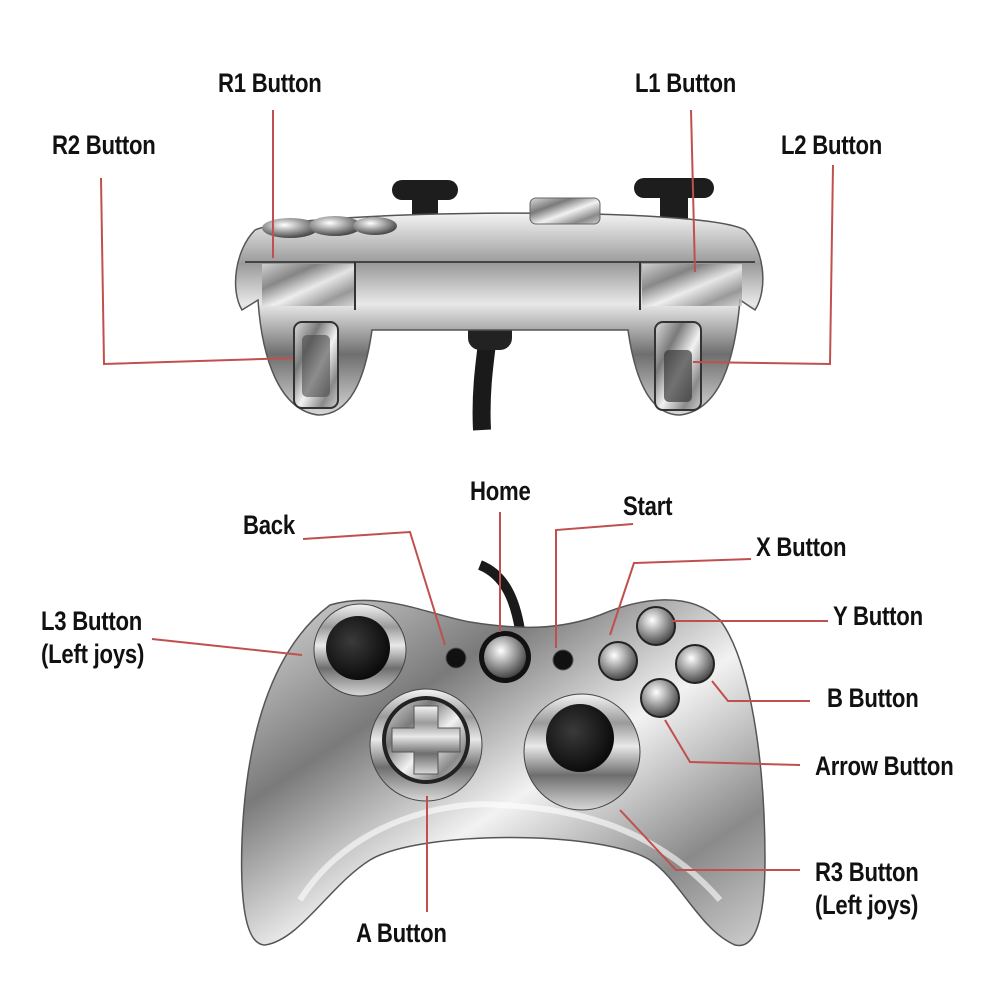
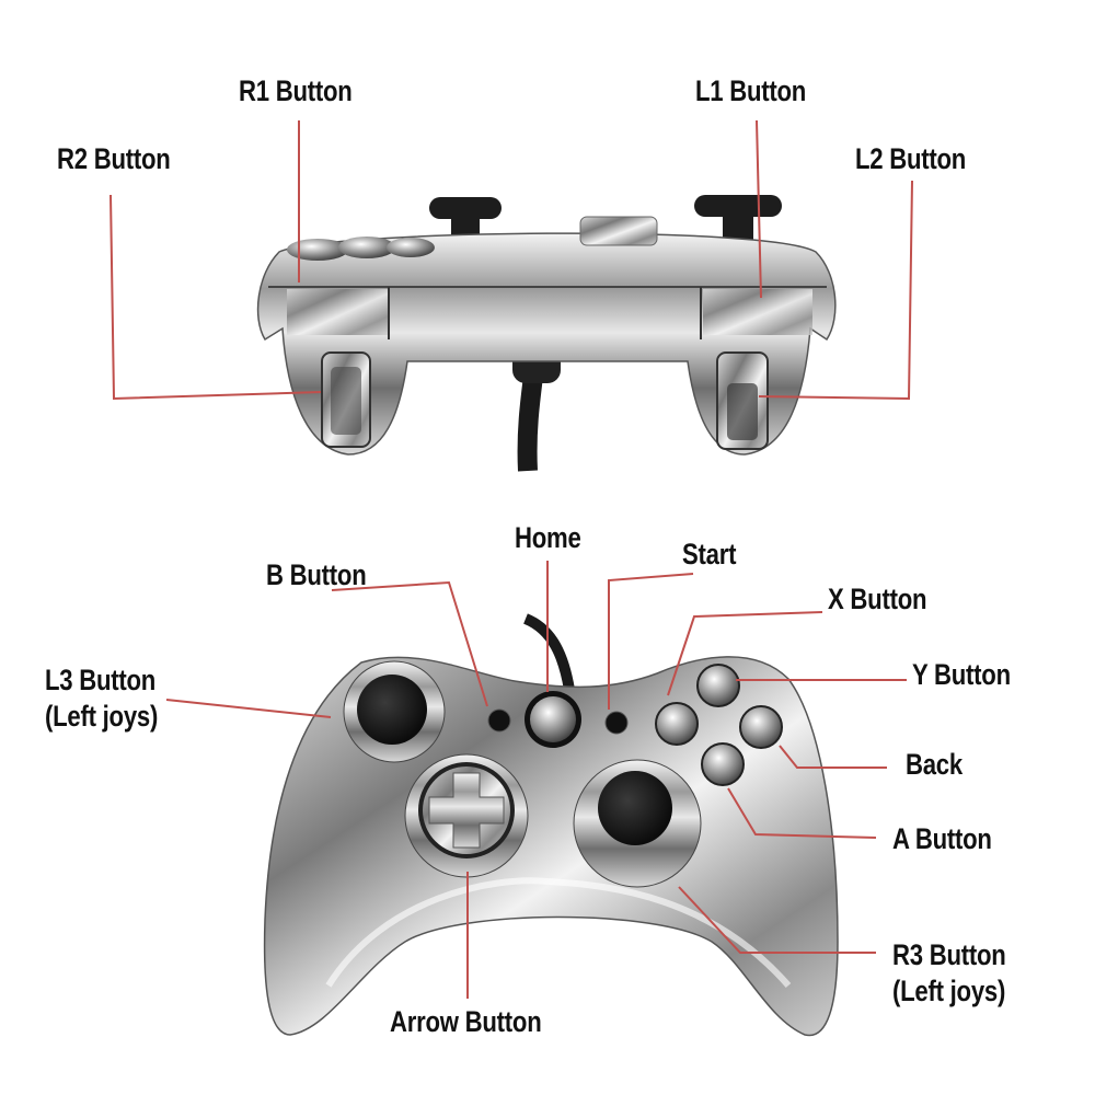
  R1 Button
  R2 Button
  L1 Button
  L2 Button
  Home
- Back
+ B Button
  Start
  X Button
  Y Button
  L3 Button
  (Left joys)
- B Button
+ Back
- Arrow Button
+ A Button
  R3 Button
  (Left joys)
- A Button
+ Arrow Button
